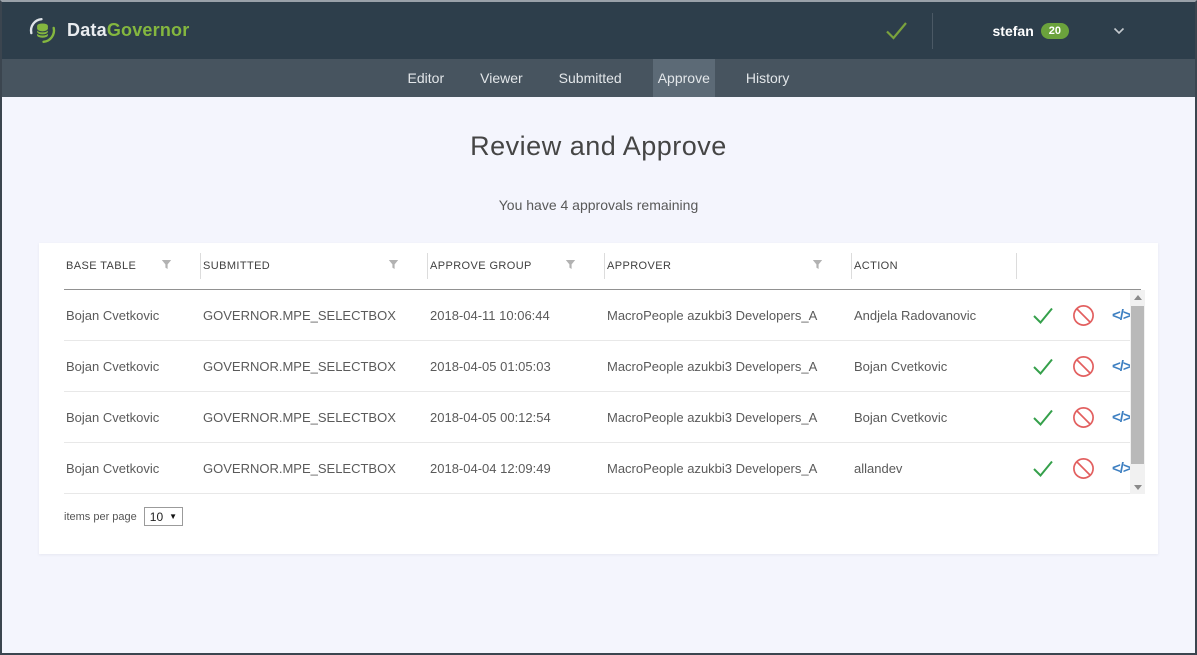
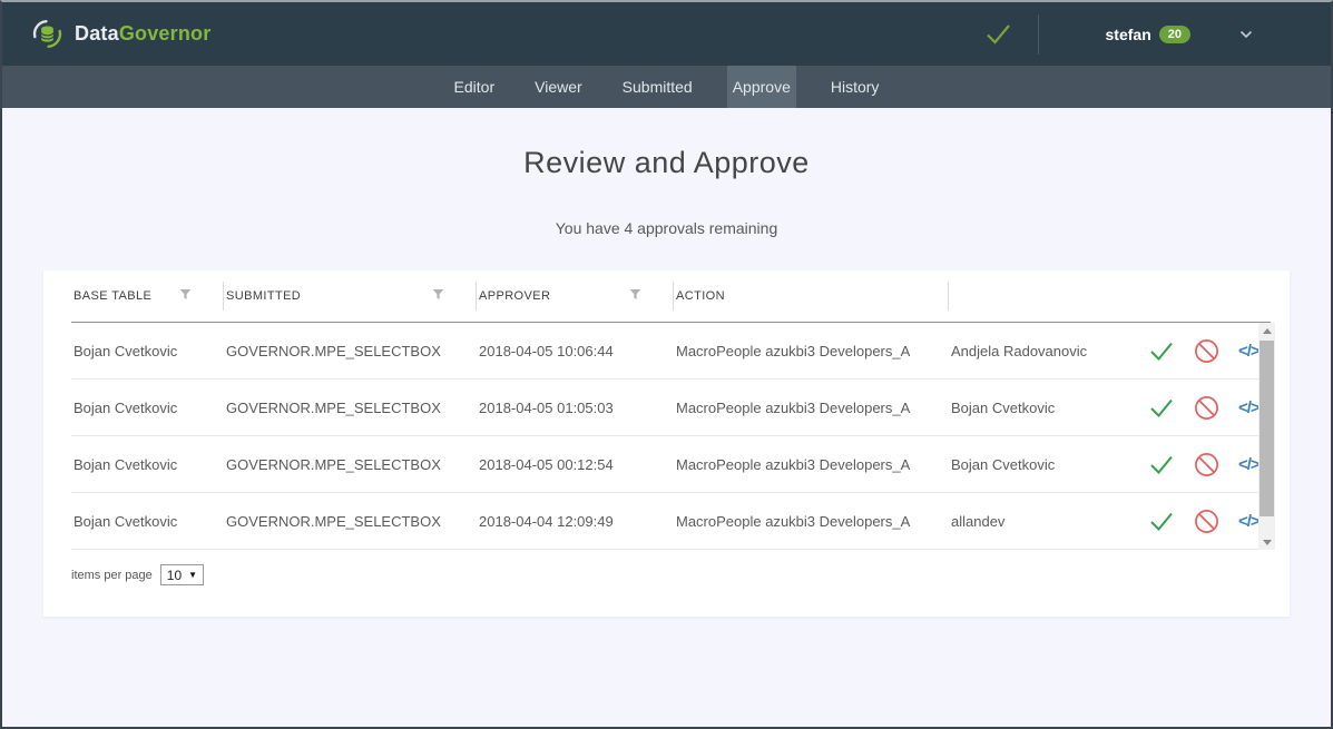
  DataGovernor
  stefan
  20
  Editor
  Viewer
  Submitted
  Approve
  History
  Review and Approve
  You have 4 approvals remaining
  BASE TABLE
  SUBMITTED
- APPROVE GROUP
  APPROVER
  ACTION
  Bojan Cvetkovic
  GOVERNOR.MPE_SELECTBOX
- 2018-04-11 10:06:44
+ 2018-04-05 10:06:44
  MacroPeople azukbi3 Developers_A
  Andjela Radovanovic
  </>
  Bojan Cvetkovic
  GOVERNOR.MPE_SELECTBOX
  2018-04-05 01:05:03
  MacroPeople azukbi3 Developers_A
  Bojan Cvetkovic
  </>
  Bojan Cvetkovic
  GOVERNOR.MPE_SELECTBOX
  2018-04-05 00:12:54
  MacroPeople azukbi3 Developers_A
  Bojan Cvetkovic
  </>
  Bojan Cvetkovic
  GOVERNOR.MPE_SELECTBOX
  2018-04-04 12:09:49
  MacroPeople azukbi3 Developers_A
  allandev
  </>
  items per page
  10
  ▼
